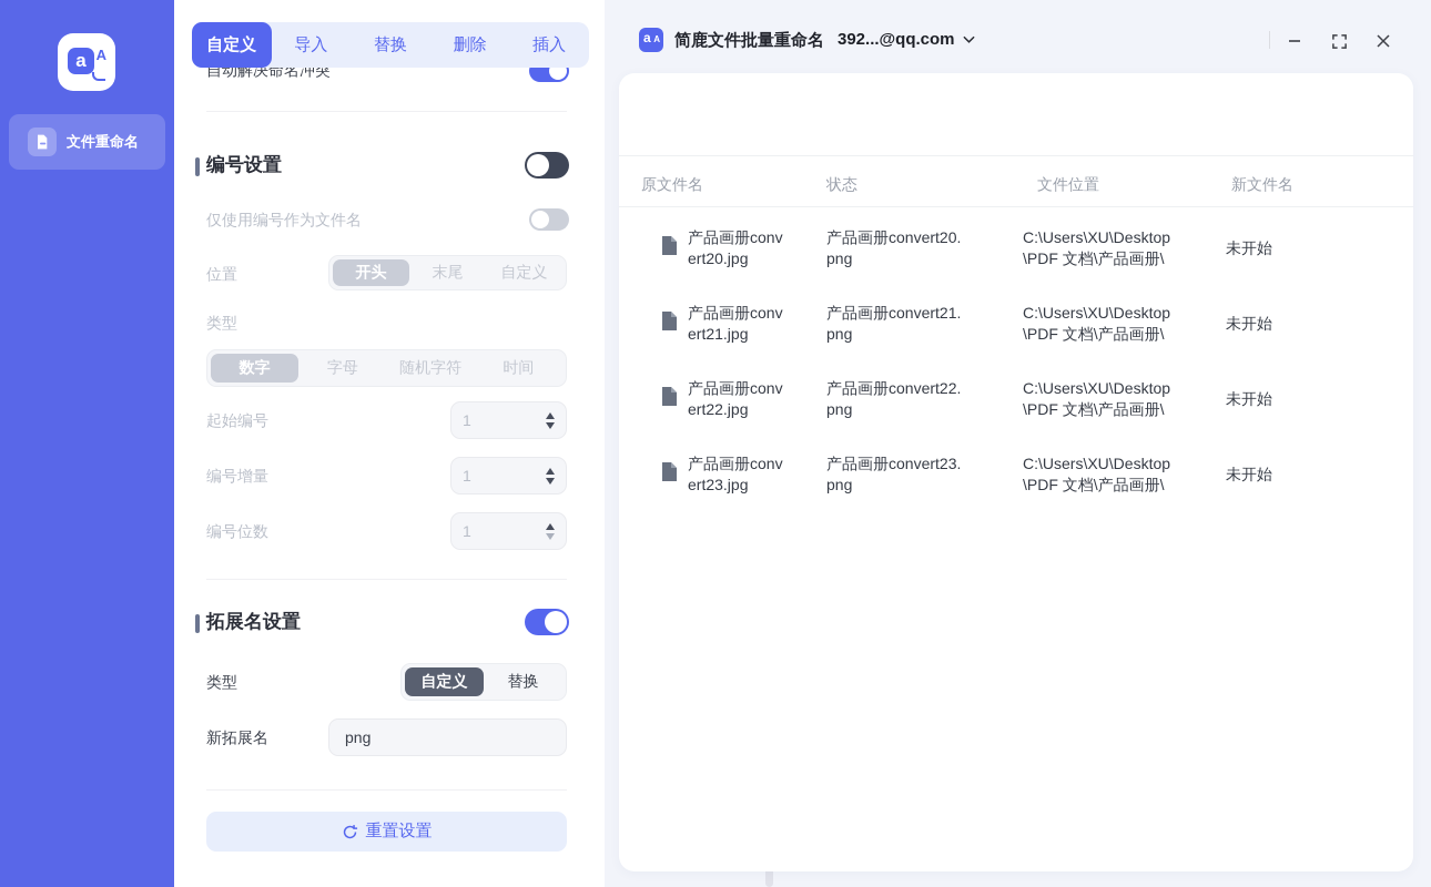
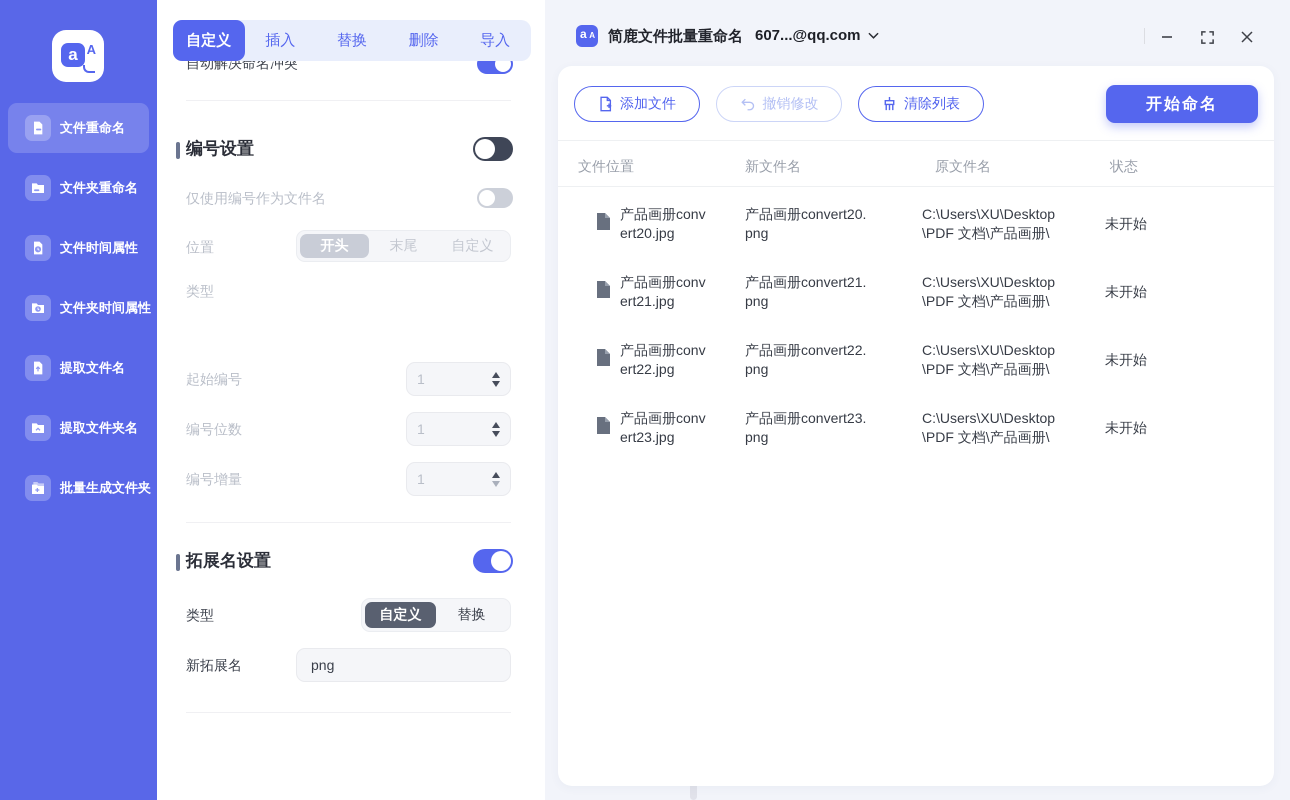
  a
  A
  文件重命名
+ 文件夹重命名
+ 文件时间属性
+ 文件夹时间属性
+ 提取文件名
+ 提取文件夹名
+ 批量生成文件夹
  自定义
- 导入
+ 插入
  替换
  删除
- 插入
+ 导入
  自动解决命名冲突
  编号设置
  仅使用编号作为文件名
  位置
  开头
  末尾
  自定义
  类型
- 数字
- 字母
- 随机字符
- 时间
  起始编号
  1
- 编号增量
+ 编号位数
  1
- 编号位数
+ 编号增量
  1
  拓展名设置
  类型
  自定义
  替换
  新拓展名
  png
- 重置设置
  a
  A
  简鹿文件批量重命名
- 392...@qq.com
+ 607...@qq.com
+ 添加文件
+ 撤销修改
+ 清除列表
+ 开始命名
- 原文件名
+ 文件位置
- 状态
+ 新文件名
- 文件位置
+ 原文件名
- 新文件名
+ 状态
  产品画册conv
  ert20.jpg
  产品画册convert20.
  png
  C:\Users\XU\Desktop
  \PDF 文档\产品画册\
  未开始
  产品画册conv
  ert21.jpg
  产品画册convert21.
  png
  C:\Users\XU\Desktop
  \PDF 文档\产品画册\
  未开始
  产品画册conv
  ert22.jpg
  产品画册convert22.
  png
  C:\Users\XU\Desktop
  \PDF 文档\产品画册\
  未开始
  产品画册conv
  ert23.jpg
  产品画册convert23.
  png
  C:\Users\XU\Desktop
  \PDF 文档\产品画册\
  未开始
